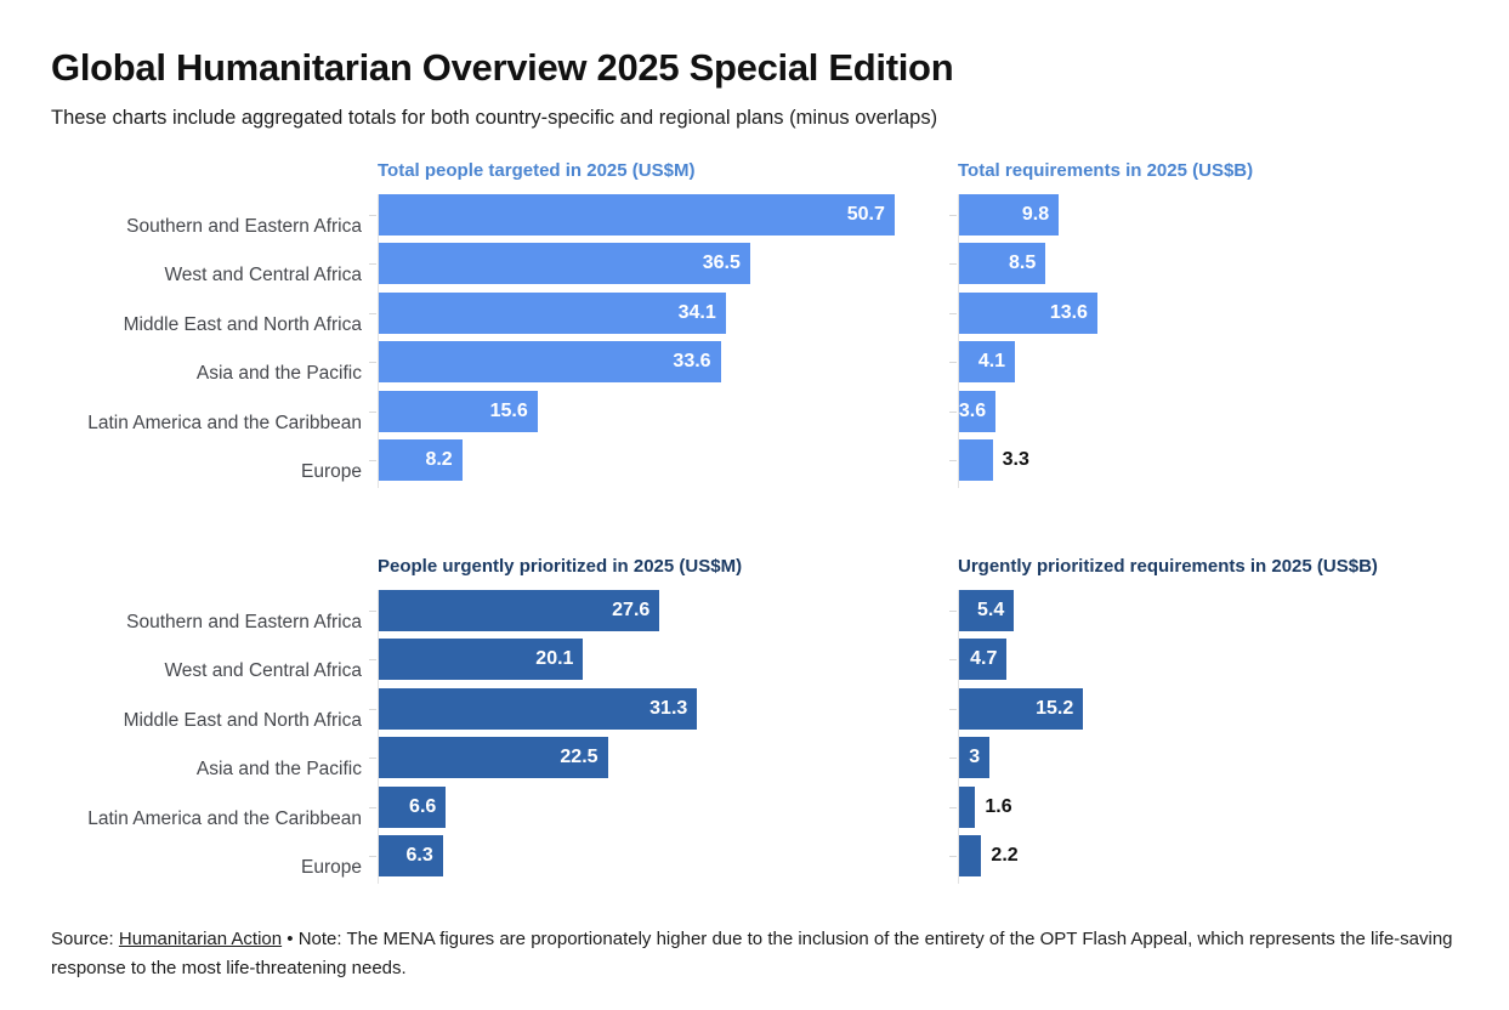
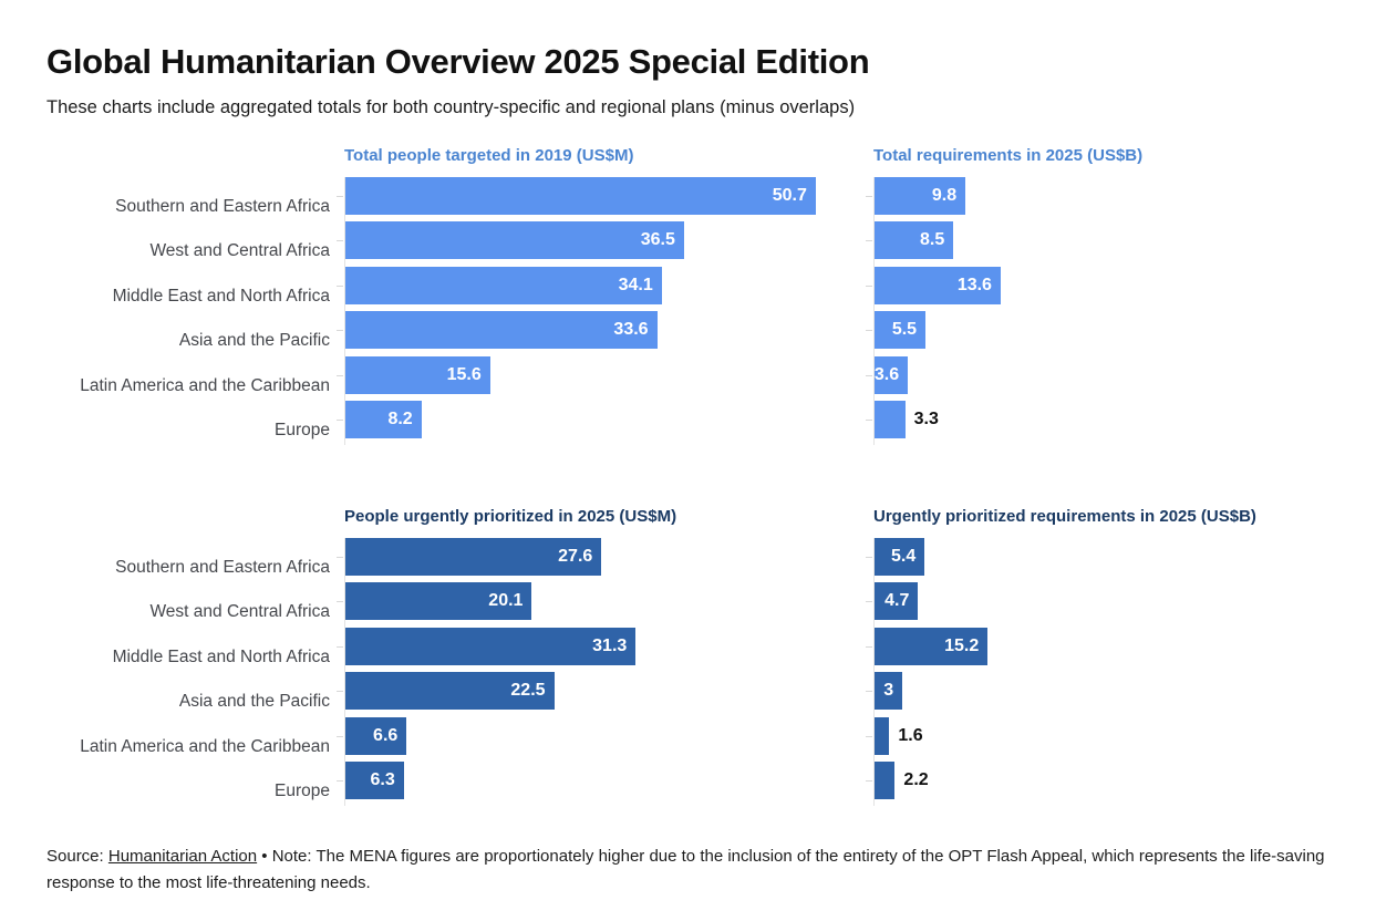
  Global Humanitarian Overview 2025 Special Edition
  These charts include aggregated totals for both country-specific and regional plans (minus overlaps)
  Southern and Eastern Africa
  West and Central Africa
  Middle East and North Africa
  Asia and the Pacific
  Latin America and the Caribbean
  Europe
  Southern and Eastern Africa
  West and Central Africa
  Middle East and North Africa
  Asia and the Pacific
  Latin America and the Caribbean
  Europe
- Total people targeted in 2025 (US$M)
+ Total people targeted in 2019 (US$M)
  50.7
  36.5
  34.1
  33.6
  15.6
  8.2
  Total requirements in 2025 (US$B)
  9.8
  8.5
  13.6
- 4.1
+ 5.5
  3.6
  3.3
  People urgently prioritized in 2025 (US$M)
  27.6
  20.1
  31.3
  22.5
  6.6
  6.3
  Urgently prioritized requirements in 2025 (US$B)
  5.4
  4.7
  15.2
  3
  1.6
  2.2
  Source: Humanitarian Action • Note: The MENA figures are proportionately higher due to the inclusion of the entirety of the OPT Flash Appeal, which represents the life-saving response to the most life-threatening needs.
